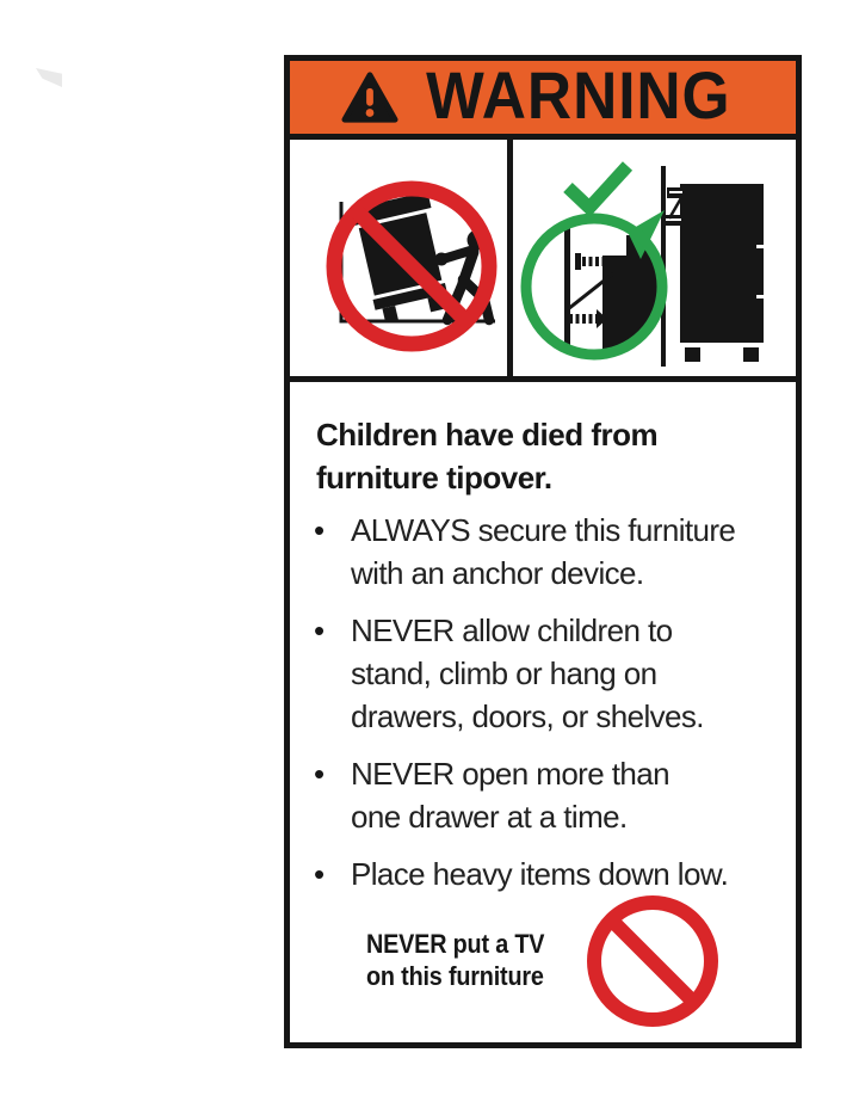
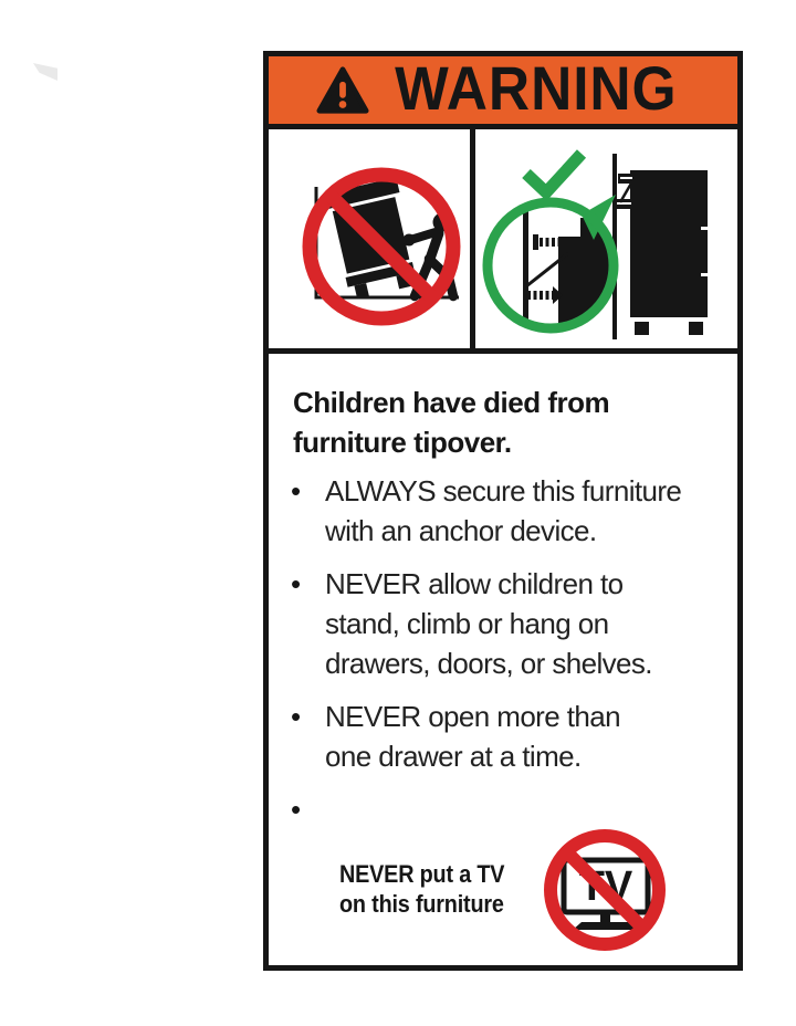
  WARNING
  Children have died from
  furniture tipover.
  •
  ALWAYS secure this furniture
  with an anchor device.
  •
  NEVER allow children to
  stand, climb or hang on
  drawers, doors, or shelves.
  •
  NEVER open more than
  one drawer at a time.
  •
- Place heavy items down low.
  NEVER put a TV
  on this furniture
+ TV
